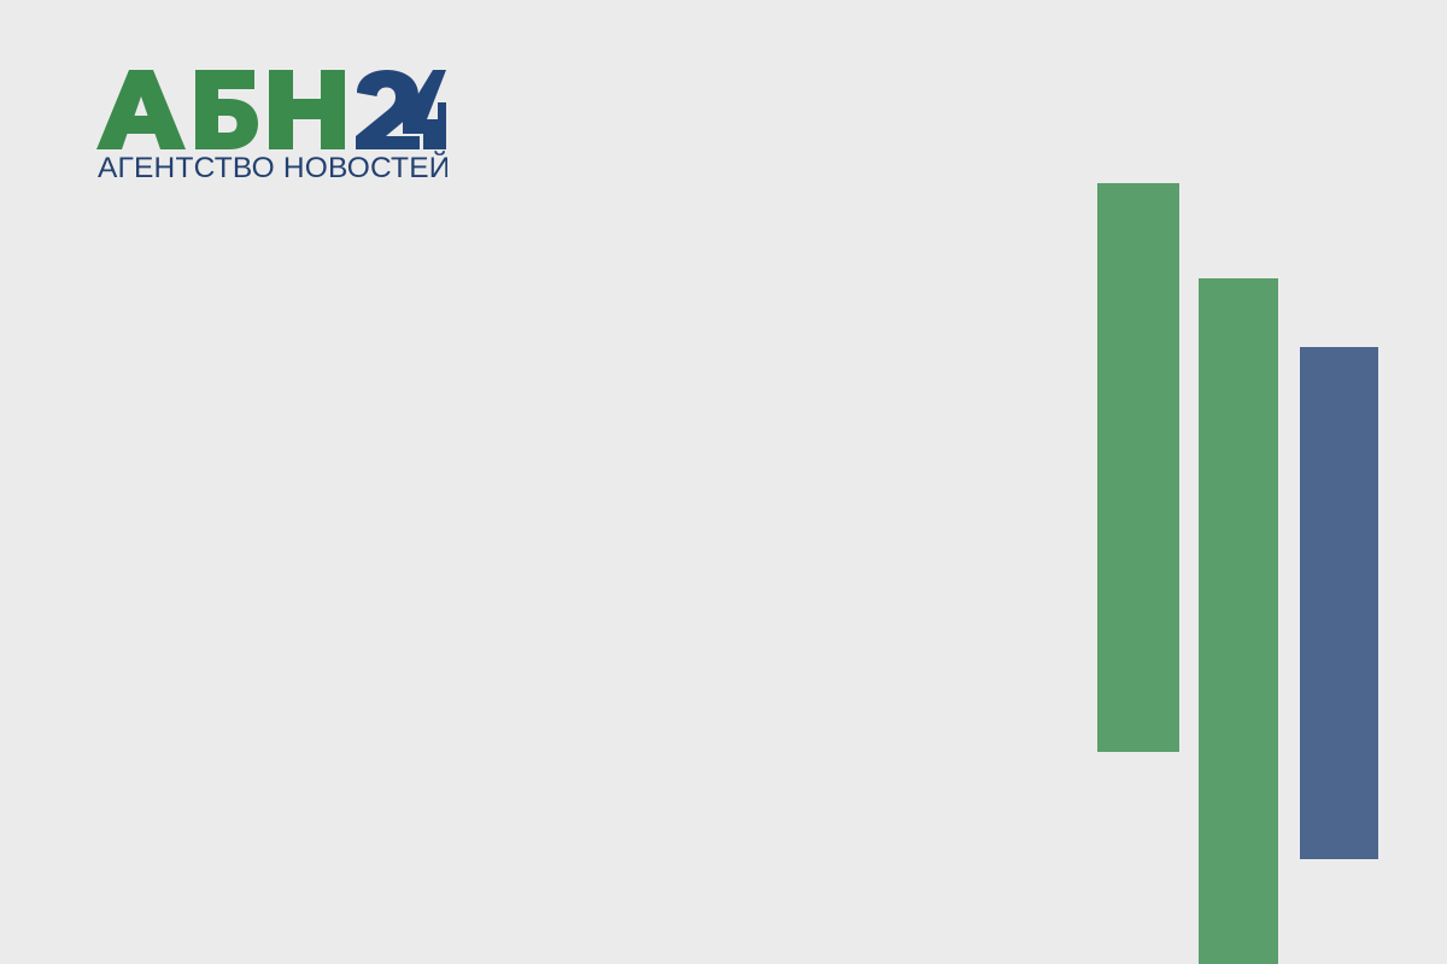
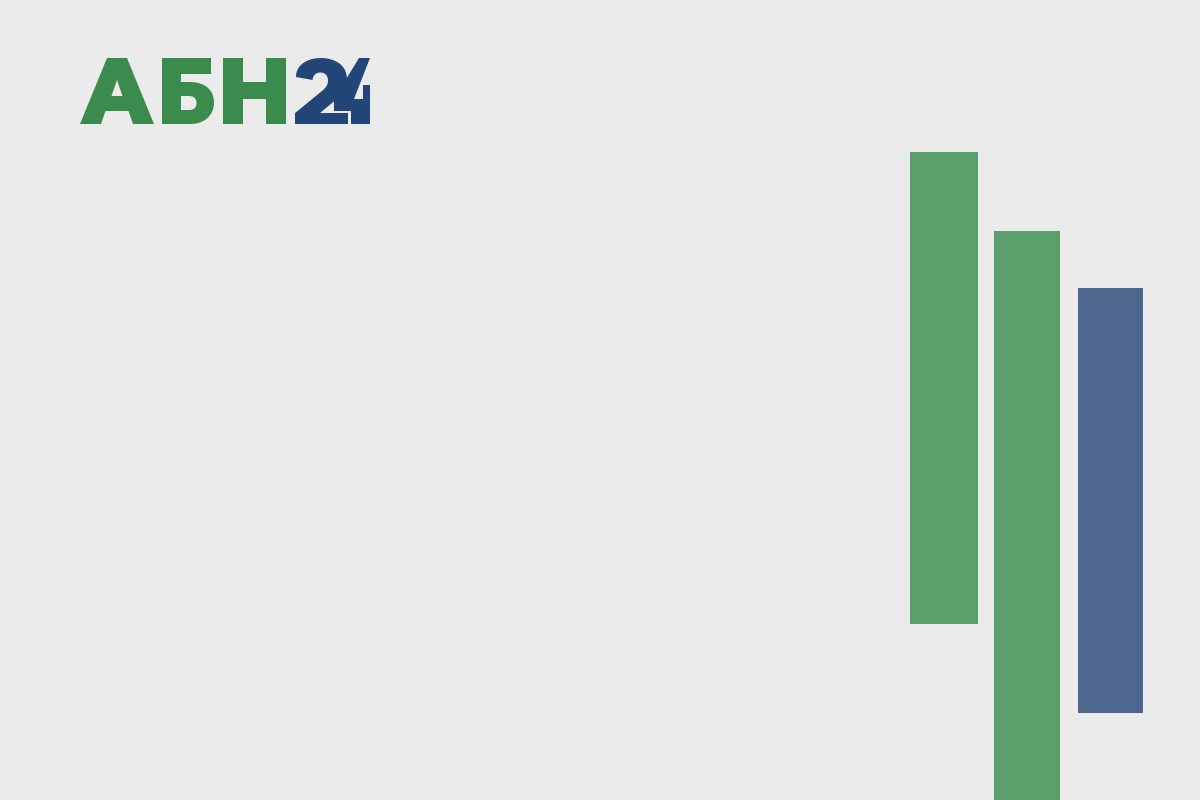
- АГЕНТСТВО НОВОСТЕЙ
